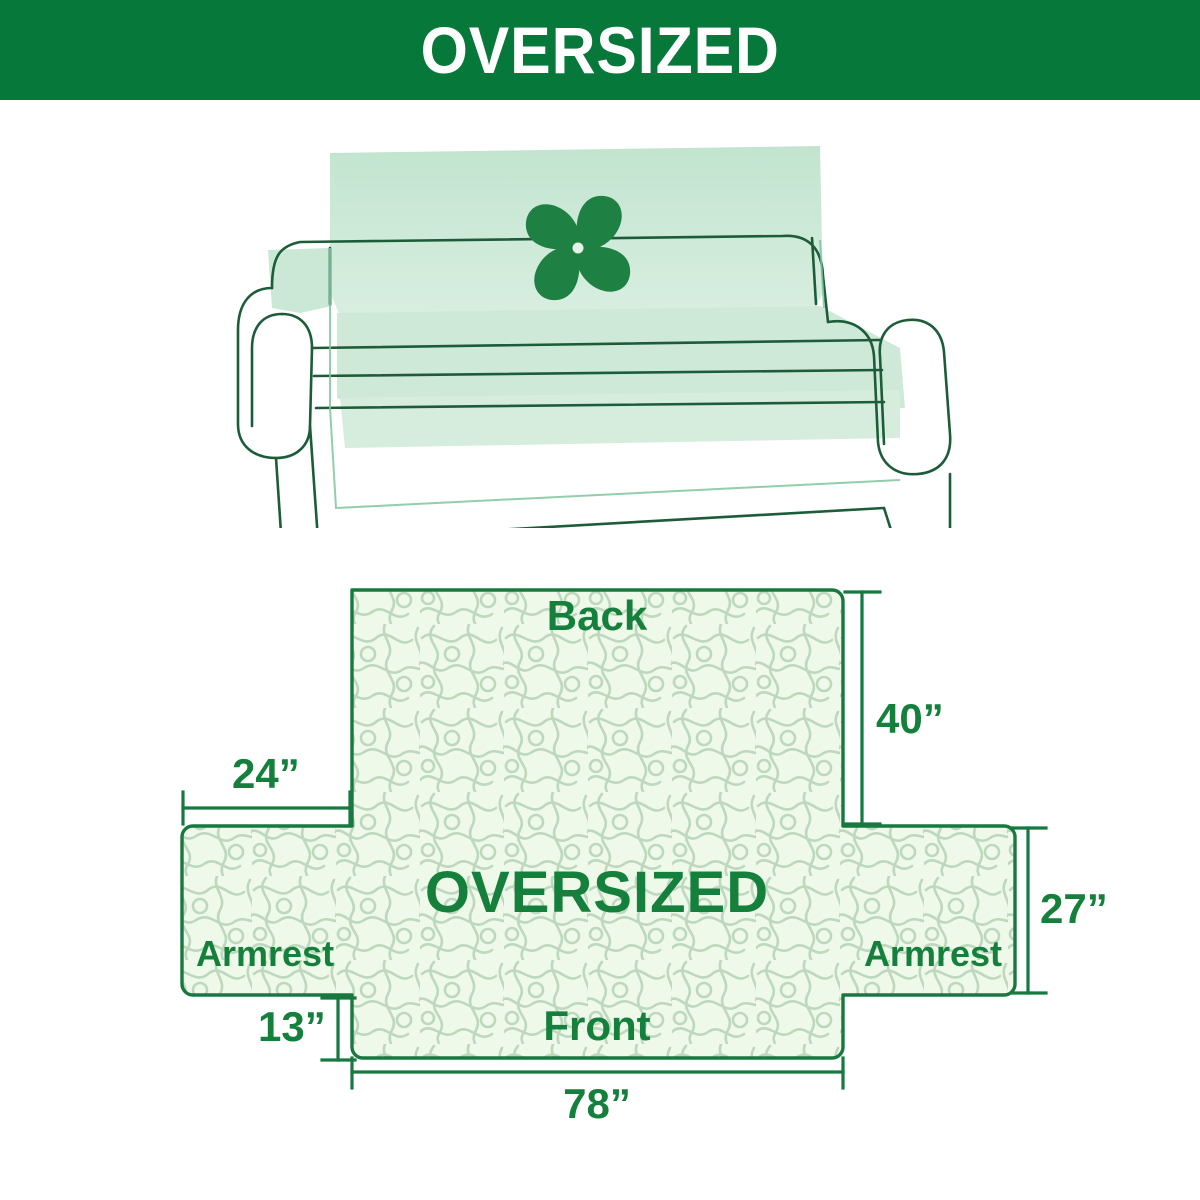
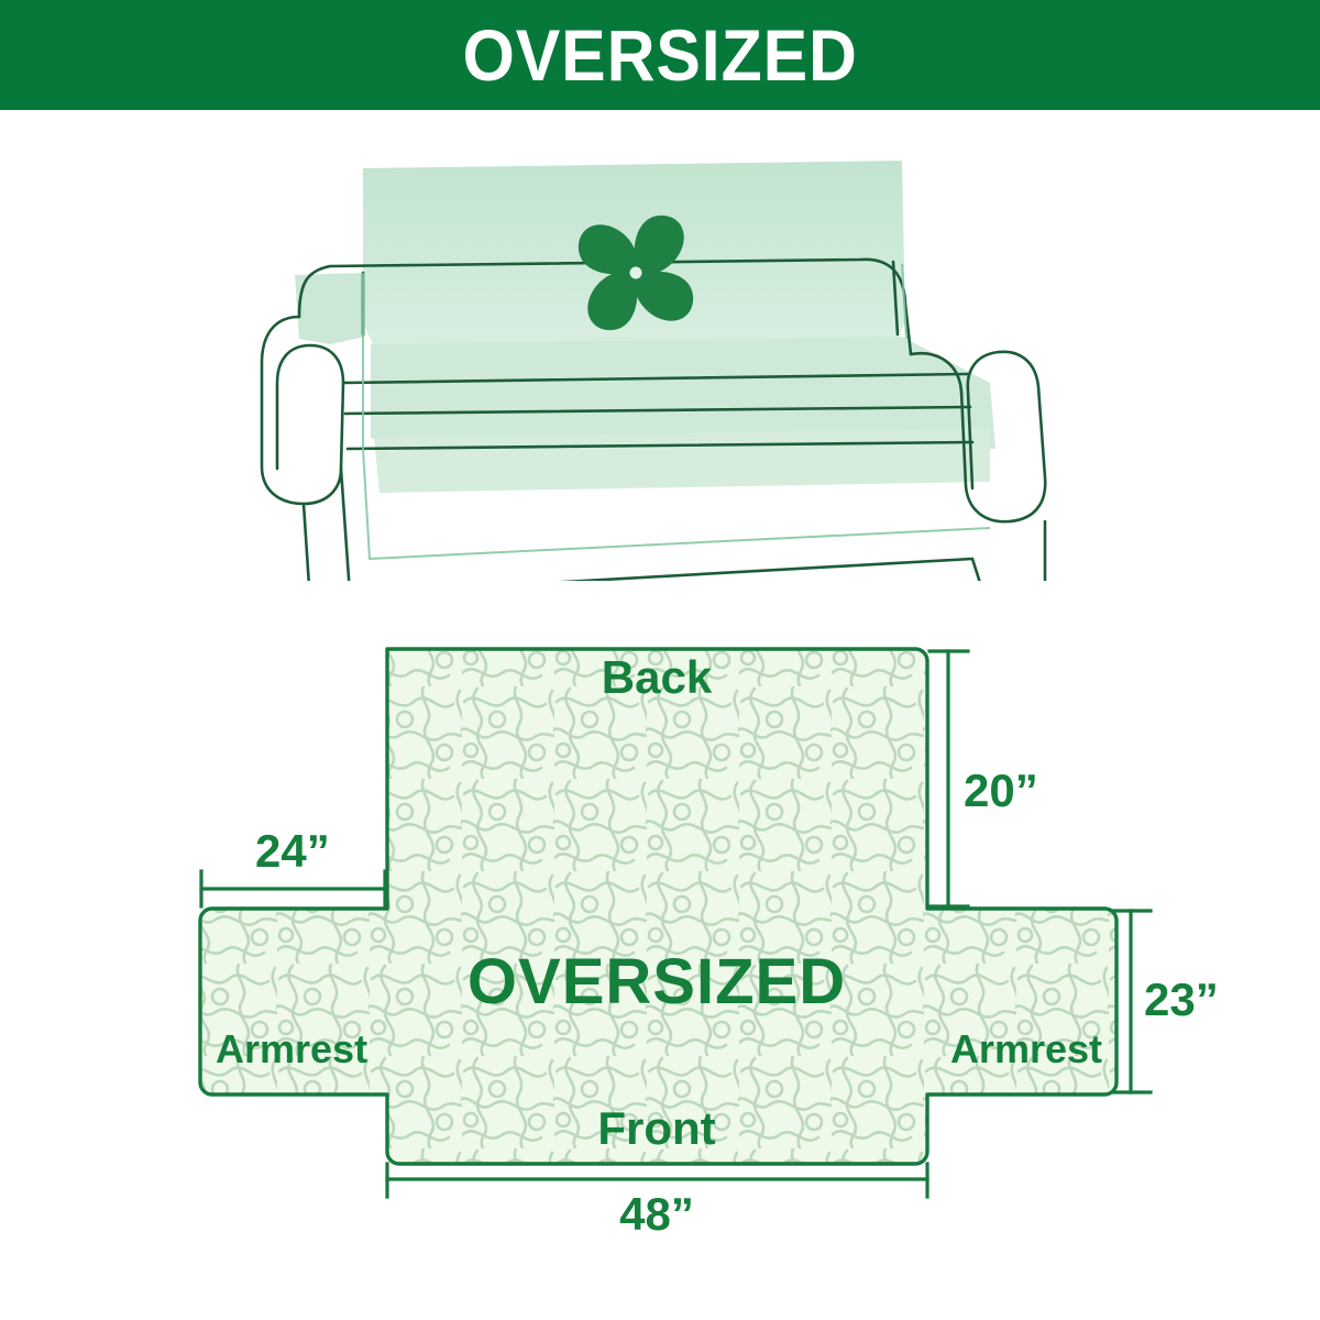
  OVERSIZED
- 40”
+ 20”
  24”
- 27”
+ 23”
- 13”
- 78”
+ 48”
  Back
  Front
  Armrest
  Armrest
  OVERSIZED
